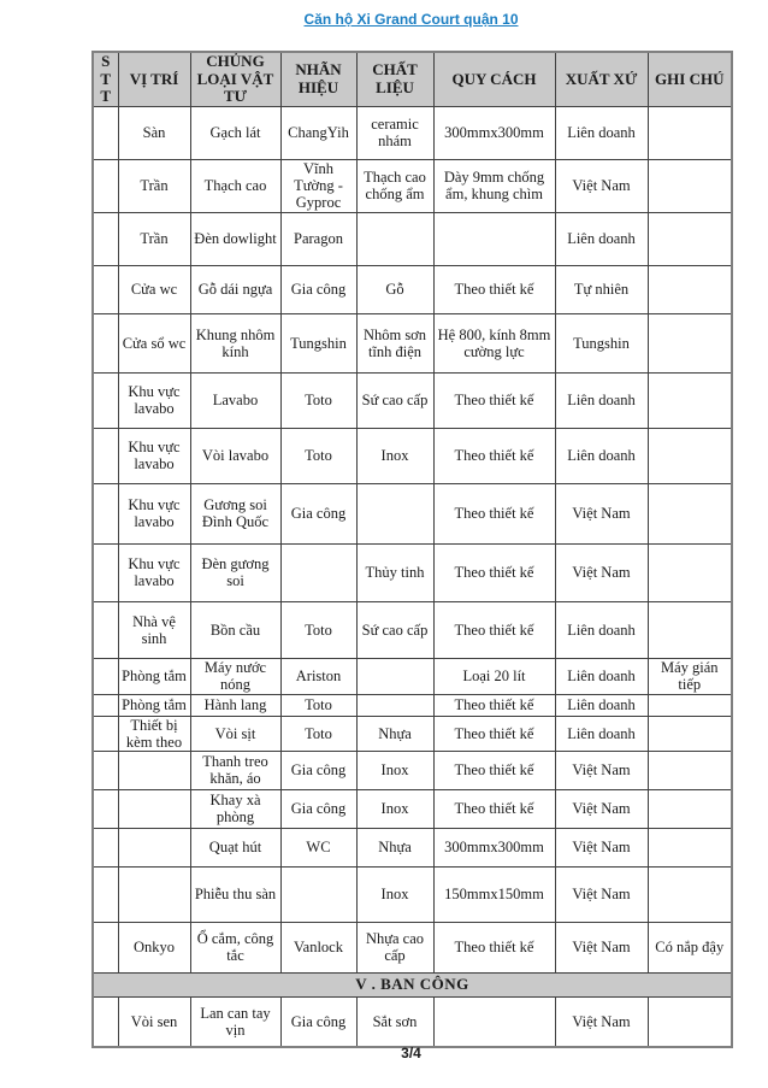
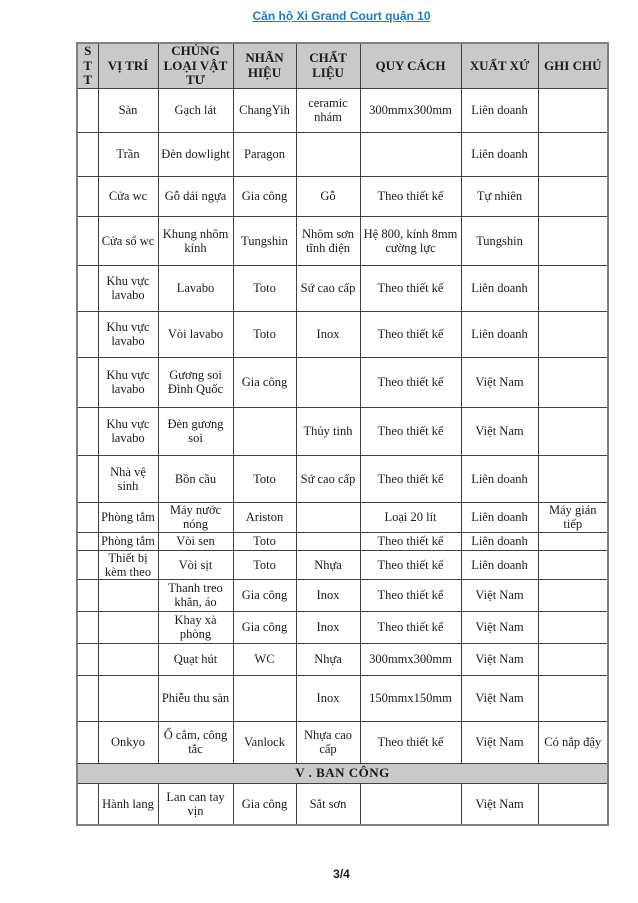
  Căn hộ Xi Grand Court quận 10
  STT	VỊ TRÍ	CHỦNG LOẠI VẬT TƯ	NHÃN HIỆU	CHẤT LIỆU	QUY CÁCH	XUẤT XỨ	GHI CHÚ
  	Sàn	Gạch lát	ChangYih	ceramic nhám	300mmx300mm	Liên doanh
- 	Trần	Thạch cao	Vĩnh Tường - Gyproc	Thạch cao chống ẩm	Dày 9mm chống ẩm, khung chìm	Việt Nam
  	Trần	Đèn dowlight	Paragon			Liên doanh
  	Cửa wc	Gỗ dái ngựa	Gia công	Gỗ	Theo thiết kế	Tự nhiên
  	Cửa sổ wc	Khung nhôm kính	Tungshin	Nhôm sơn tĩnh điện	Hệ 800, kính 8mm cường lực	Tungshin
  	Khu vực lavabo	Lavabo	Toto	Sứ cao cấp	Theo thiết kế	Liên doanh
  	Khu vực lavabo	Vòi lavabo	Toto	Inox	Theo thiết kế	Liên doanh
  	Khu vực lavabo	Gương soi Đình Quốc	Gia công		Theo thiết kế	Việt Nam
  	Khu vực lavabo	Đèn gương soi		Thủy tinh	Theo thiết kế	Việt Nam
  	Nhà vệ sinh	Bồn cầu	Toto	Sứ cao cấp	Theo thiết kế	Liên doanh
  	Phòng tắm	Máy nước nóng	Ariston		Loại 20 lít	Liên doanh	Máy gián tiếp
- 	Phòng tắm	Hành lang	Toto		Theo thiết kế	Liên doanh
+ 	Phòng tắm	Vòi sen	Toto		Theo thiết kế	Liên doanh
  	Thiết bị kèm theo	Vòi sịt	Toto	Nhựa	Theo thiết kế	Liên doanh
  		Thanh treo khăn, áo	Gia công	Inox	Theo thiết kế	Việt Nam
  		Khay xà phòng	Gia công	Inox	Theo thiết kế	Việt Nam
  		Quạt hút	WC	Nhựa	300mmx300mm	Việt Nam
  		Phiễu thu sàn		Inox	150mmx150mm	Việt Nam
  	Onkyo	Ổ cắm, công tắc	Vanlock	Nhựa cao cấp	Theo thiết kế	Việt Nam	Có nắp đậy
  V . BAN CÔNG
- 	Vòi sen	Lan can tay vịn	Gia công	Sắt sơn		Việt Nam
+ 	Hành lang	Lan can tay vịn	Gia công	Sắt sơn		Việt Nam
  3/4
